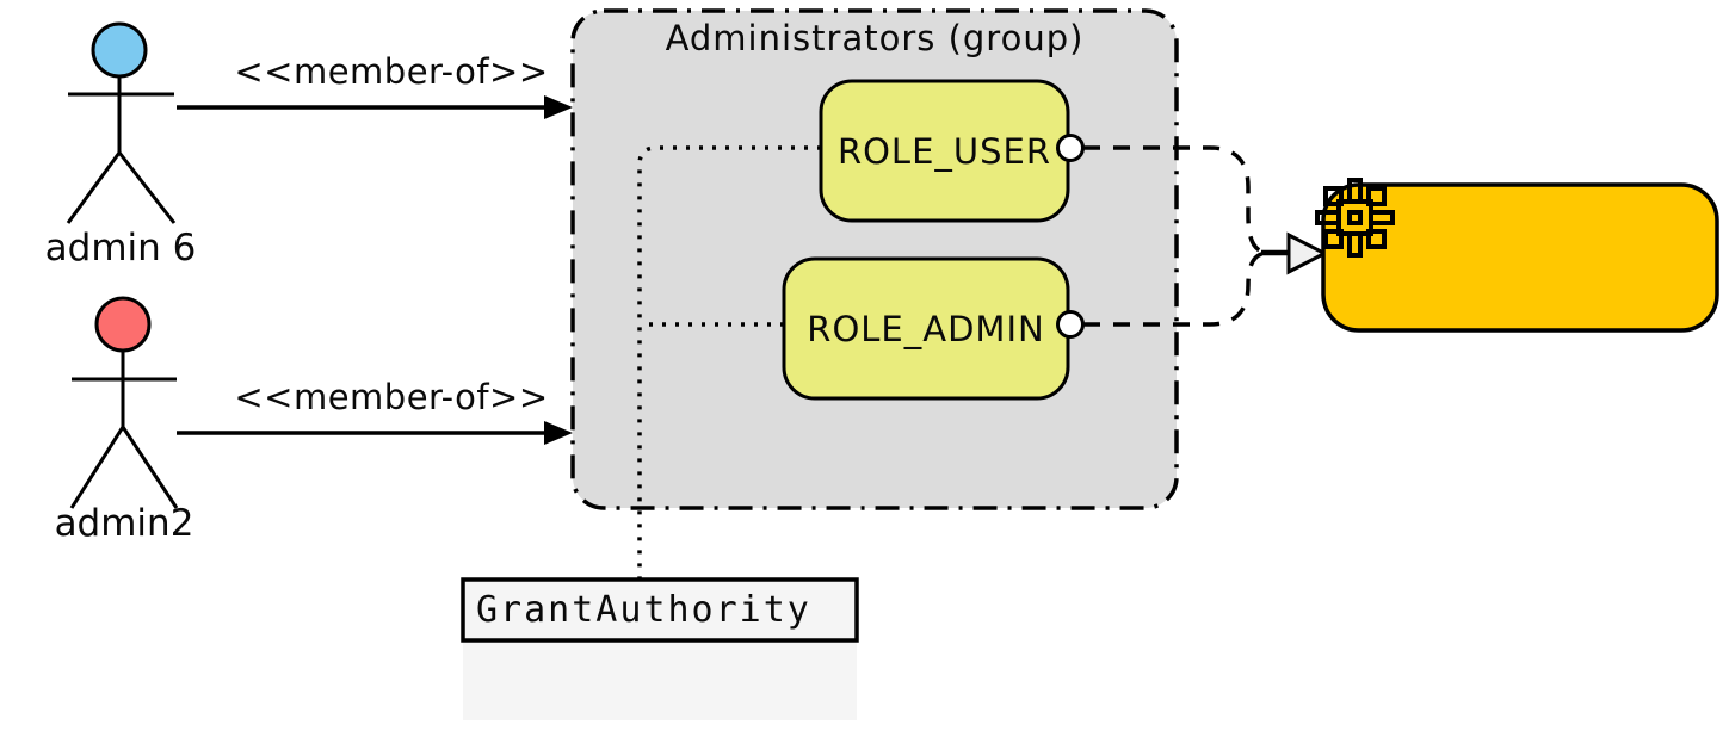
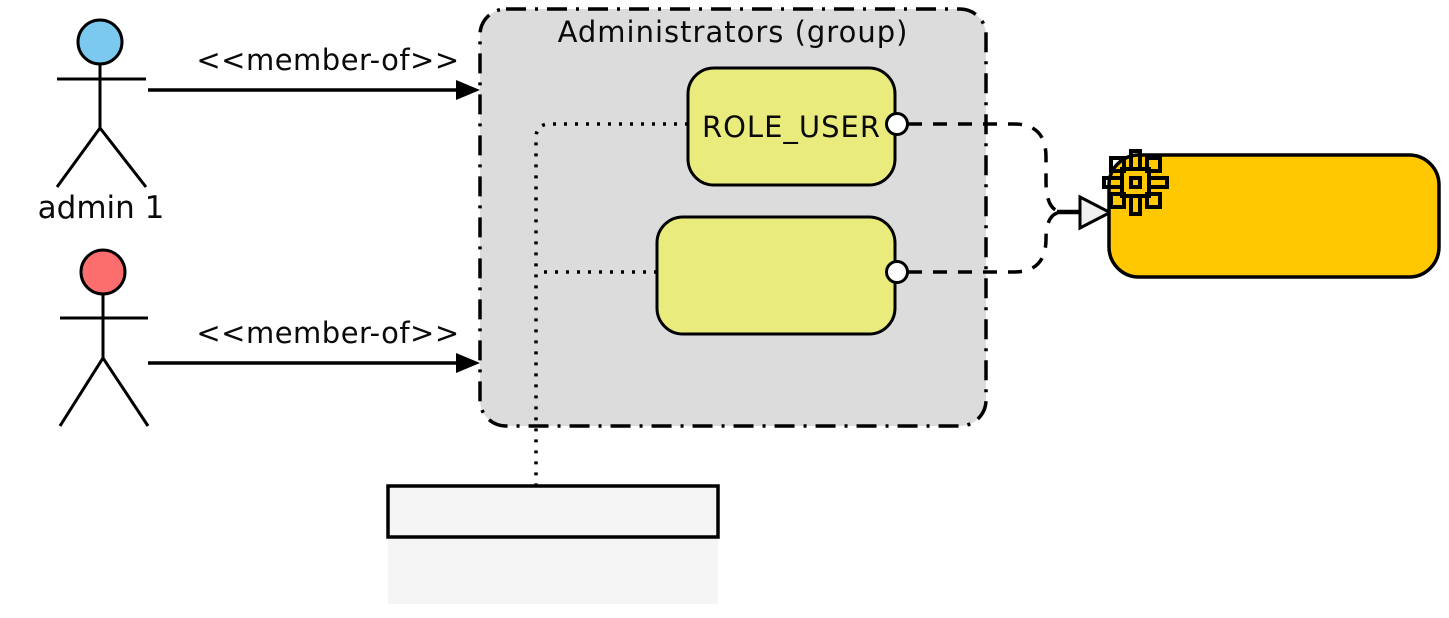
- admin 6
+ admin 1
- admin2
  <<member-of>>
  <<member-of>>
  Administrators (group)
  ROLE_USER
- ROLE_ADMIN
- GrantAuthority
